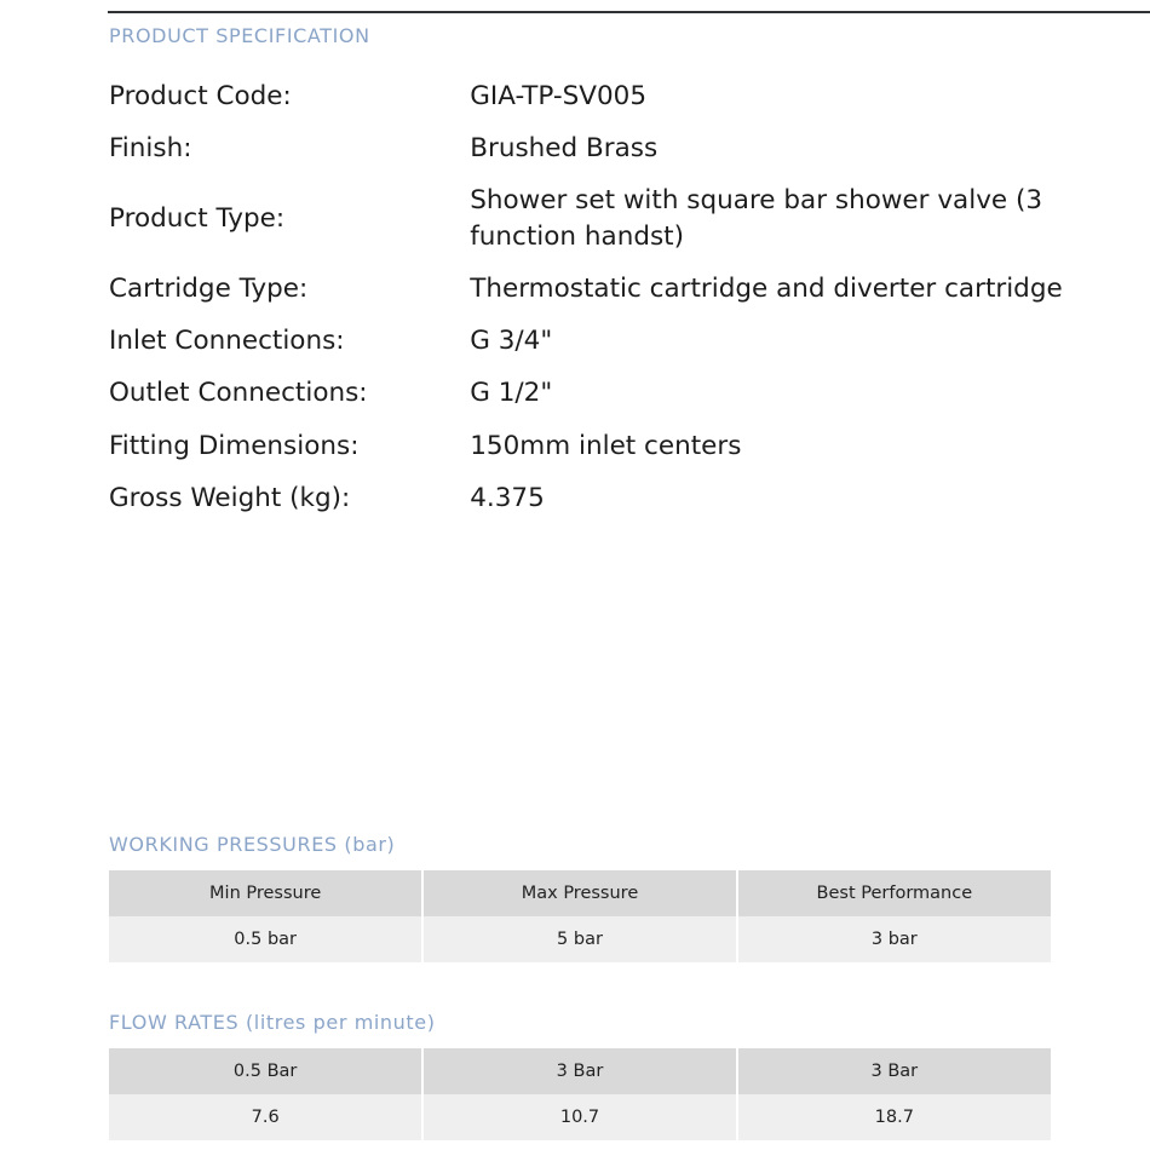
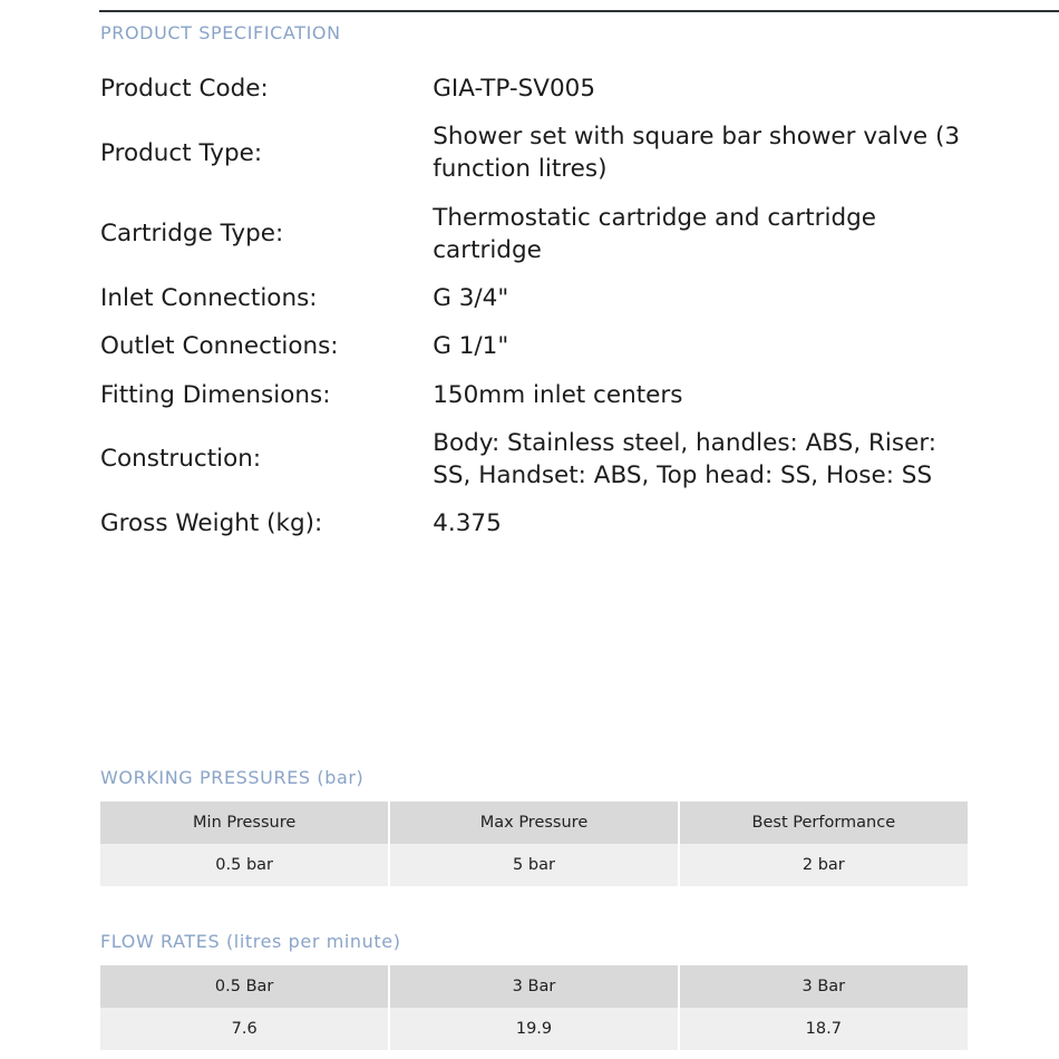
  PRODUCT SPECIFICATION
  Product Code:	GIA-TP-SV005
- Finish:	Brushed Brass
- Product Type:	Shower set with square bar shower valve (3 function handst)
+ Product Type:	Shower set with square bar shower valve (3 function litres)
- Cartridge Type:	Thermostatic cartridge and diverter cartridge
+ Cartridge Type:	Thermostatic cartridge and cartridge cartridge
  Inlet Connections:	G 3/4"
- Outlet Connections:	G 1/2"
+ Outlet Connections:	G 1/1"
  Fitting Dimensions:	150mm inlet centers
+ Construction:	Body: Stainless steel, handles: ABS, Riser: SS, Handset: ABS, Top head: SS, Hose: SS
  Gross Weight (kg):	4.375
  WORKING PRESSURES (bar)
  Min Pressure	Max Pressure	Best Performance
- 0.5 bar	5 bar	3 bar
+ 0.5 bar	5 bar	2 bar
  FLOW RATES (litres per minute)
  0.5 Bar	3 Bar	3 Bar
- 7.6	10.7	18.7
+ 7.6	19.9	18.7
